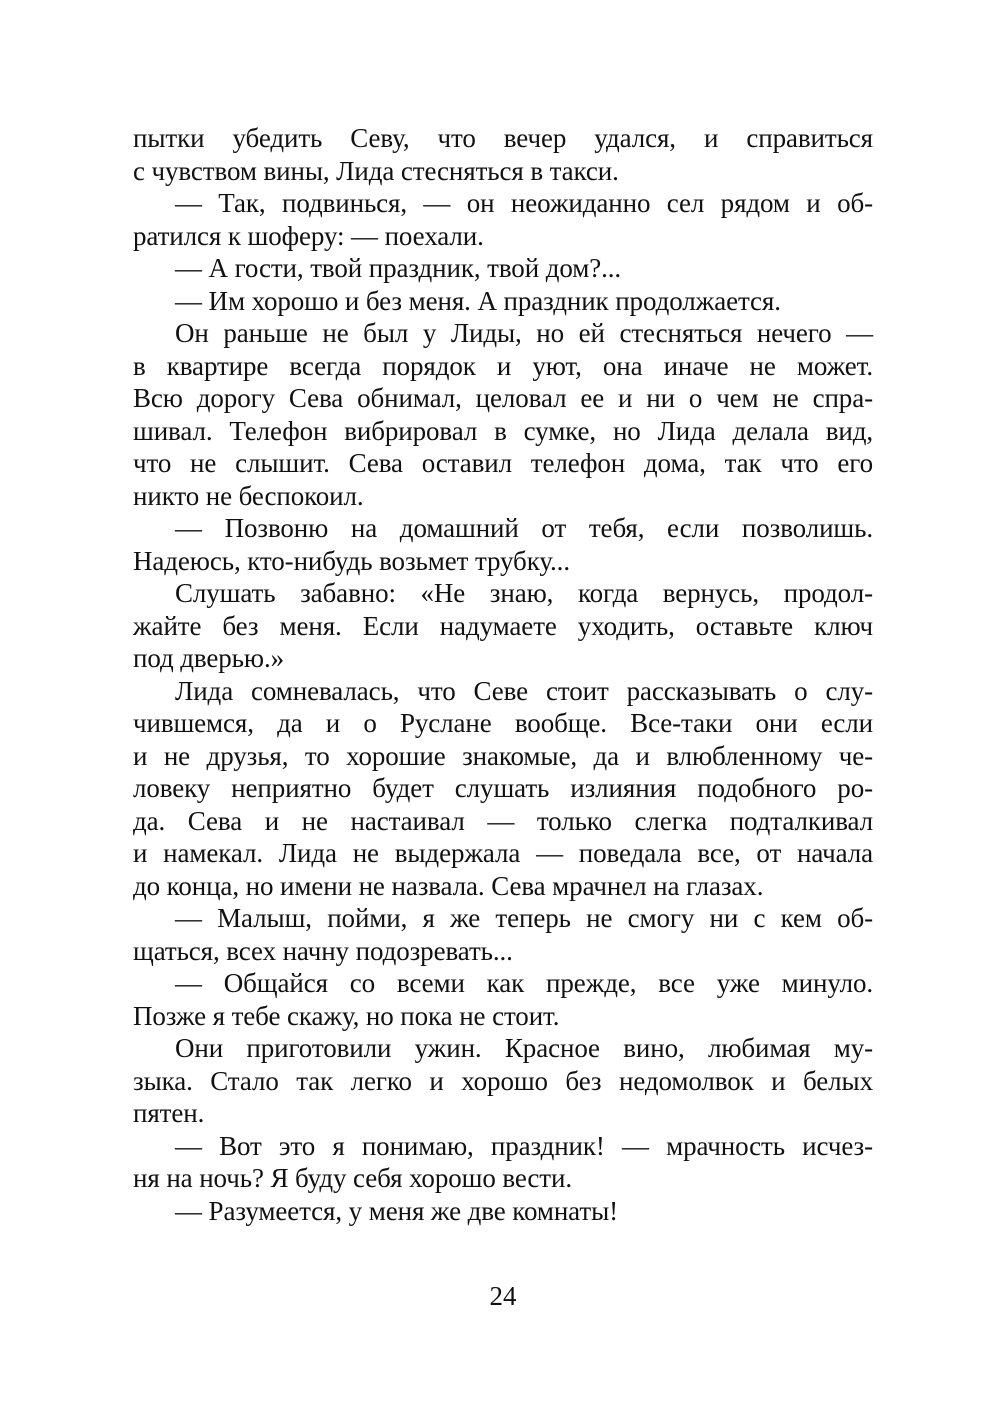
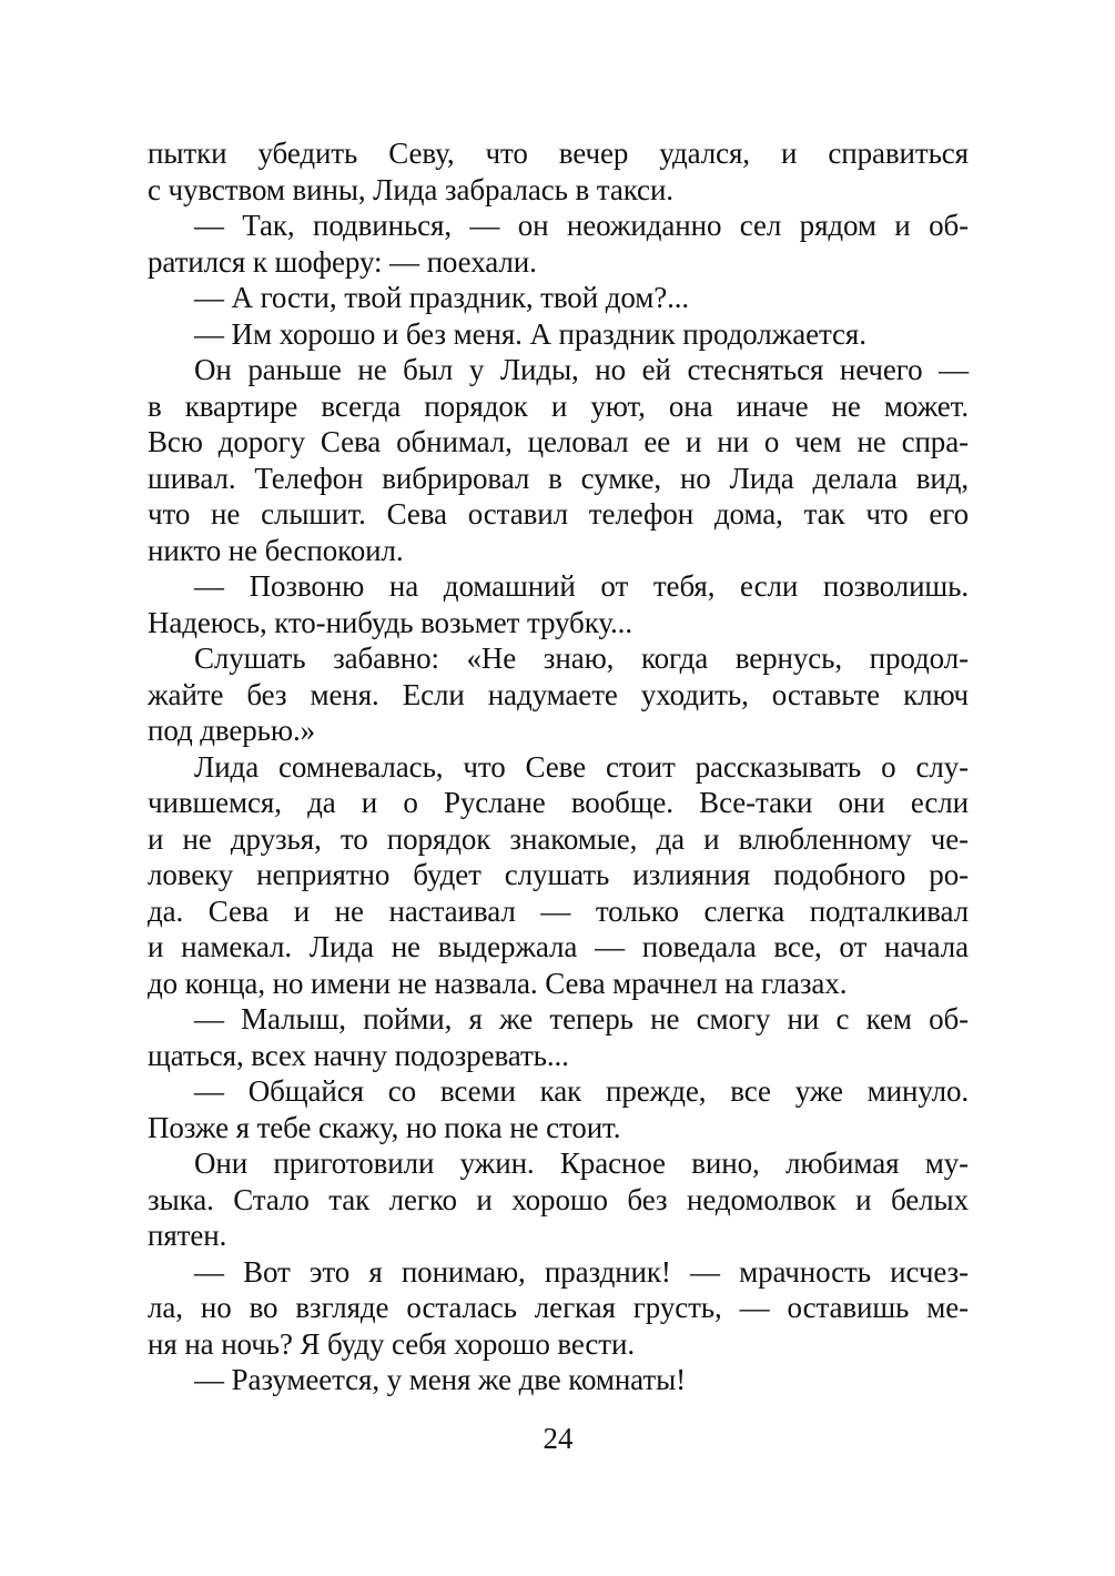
  пытки убедить Севу, что вечер удался, и справиться
- с чувством вины, Лида стесняться в такси.
+ с чувством вины, Лида забралась в такси.
  — Так, подвинься, — он неожиданно сел рядом и об-
  ратился к шоферу: — поехали.
  — А гости, твой праздник, твой дом?...
  — Им хорошо и без меня. А праздник продолжается.
  Он раньше не был у Лиды, но ей стесняться нечего —
  в квартире всегда порядок и уют, она иначе не может.
  Всю дорогу Сева обнимал, целовал ее и ни о чем не спра-
  шивал. Телефон вибрировал в сумке, но Лида делала вид,
  что не слышит. Сева оставил телефон дома, так что его
  никто не беспокоил.
  — Позвоню на домашний от тебя, если позволишь.
  Надеюсь, кто-нибудь возьмет трубку...
  Слушать забавно: «Не знаю, когда вернусь, продол-
  жайте без меня. Если надумаете уходить, оставьте ключ
  под дверью.»
  Лида сомневалась, что Севе стоит рассказывать о слу-
  чившемся, да и о Руслане вообще. Все-таки они если
- и не друзья, то хорошие знакомые, да и влюбленному че-
+ и не друзья, то порядок знакомые, да и влюбленному че-
  ловеку неприятно будет слушать излияния подобного ро-
  да. Сева и не настаивал — только слегка подталкивал
  и намекал. Лида не выдержала — поведала все, от начала
  до конца, но имени не назвала. Сева мрачнел на глазах.
  — Малыш, пойми, я же теперь не смогу ни с кем об-
  щаться, всех начну подозревать...
  — Общайся со всеми как прежде, все уже минуло.
  Позже я тебе скажу, но пока не стоит.
  Они приготовили ужин. Красное вино, любимая му-
  зыка. Стало так легко и хорошо без недомолвок и белых
  пятен.
  — Вот это я понимаю, праздник! — мрачность исчез-
+ ла, но во взгляде осталась легкая грусть, — оставишь ме-
  ня на ночь? Я буду себя хорошо вести.
  — Разумеется, у меня же две комнаты!
  24
